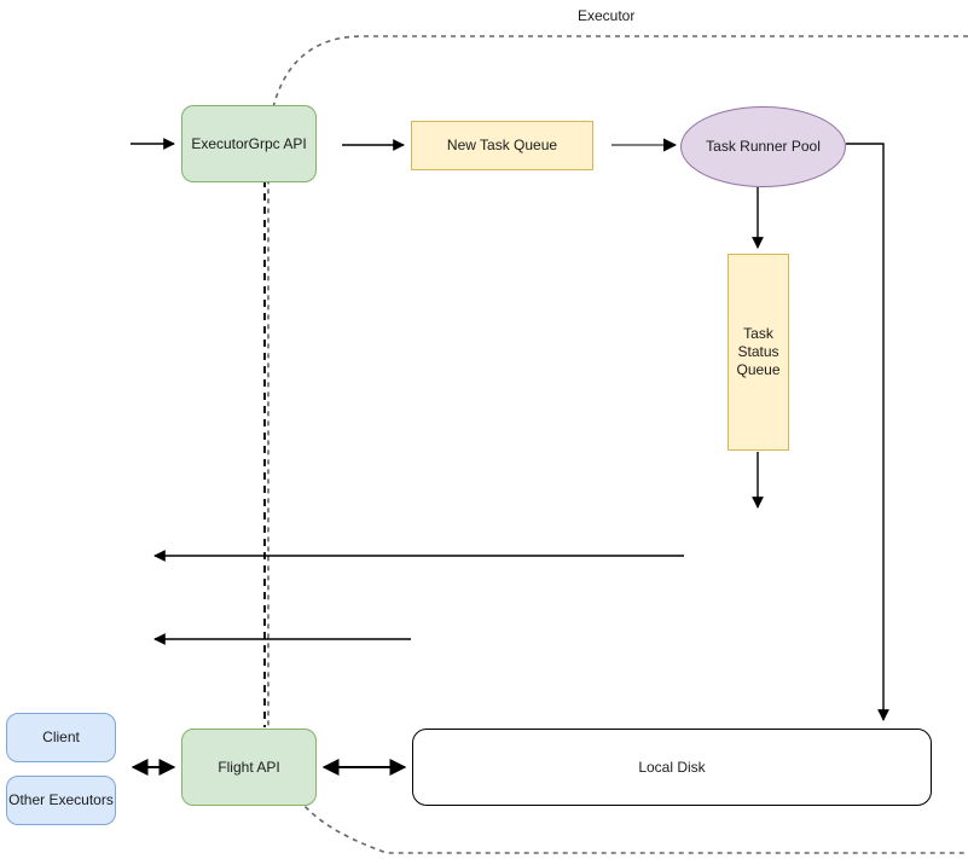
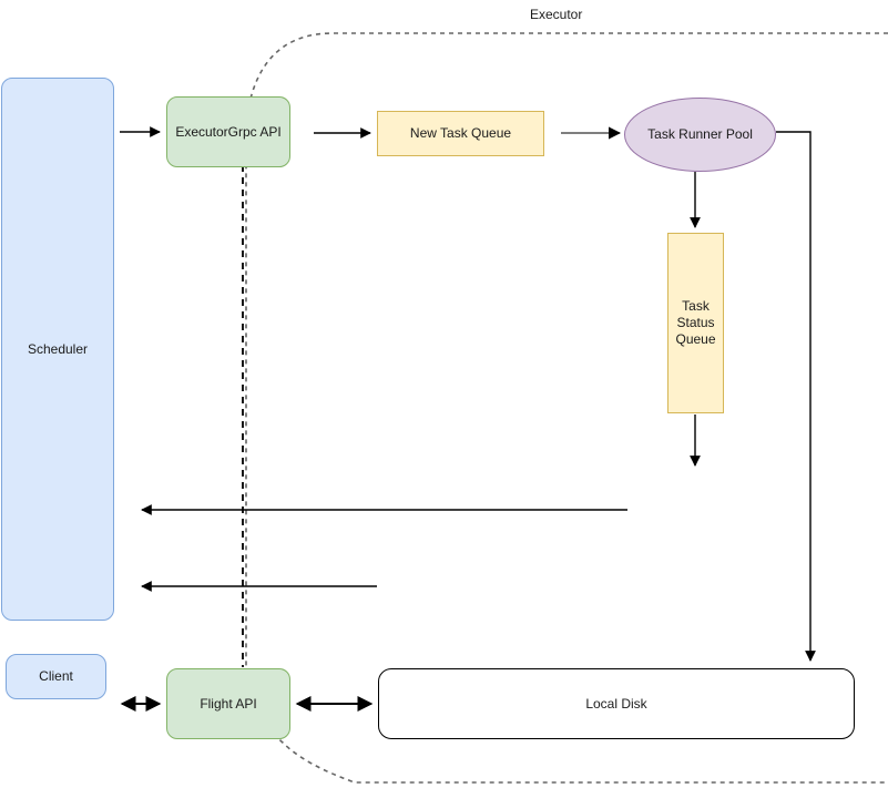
  Executor
+ Scheduler
  ExecutorGrpc API
  New Task Queue
  Task Runner Pool
  Task
  Status
  Queue
  Client
- Other Executors
  Flight API
  Local Disk
